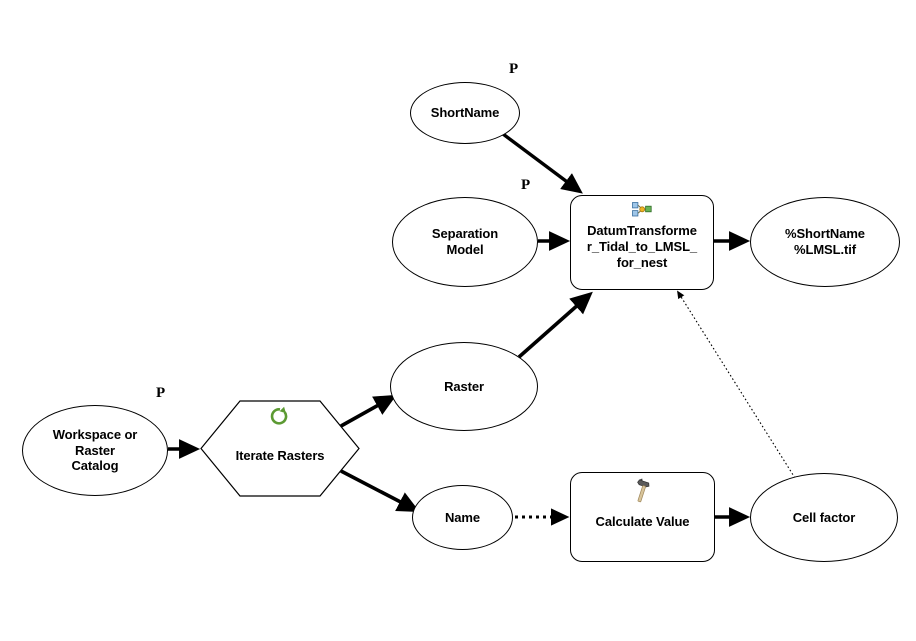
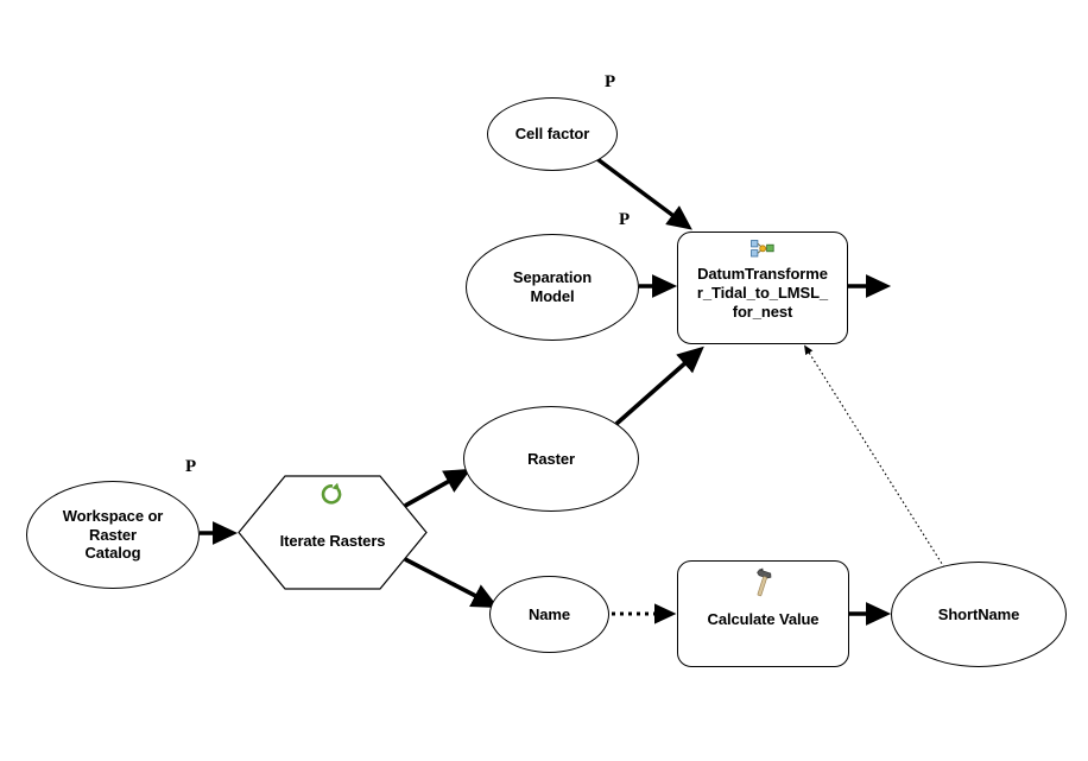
- ShortName
+ Cell factor
  P
  Separation
  Model
  P
  DatumTransforme
  r_Tidal_to_LMSL_
  for_nest
- %ShortName
- %LMSL.tif
  Raster
  Workspace or
  Raster
  Catalog
  P
  Iterate Rasters
  Name
  Calculate Value
- Cell factor
+ ShortName
